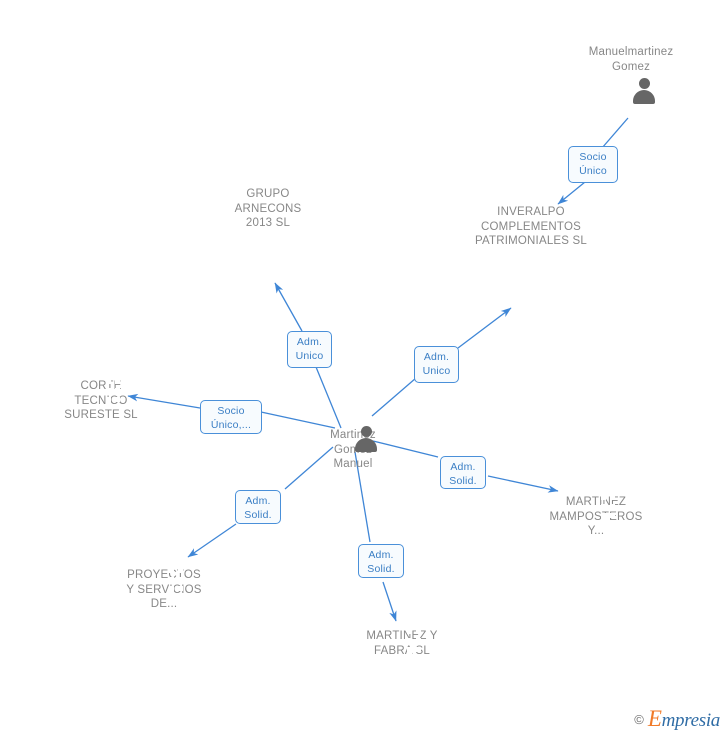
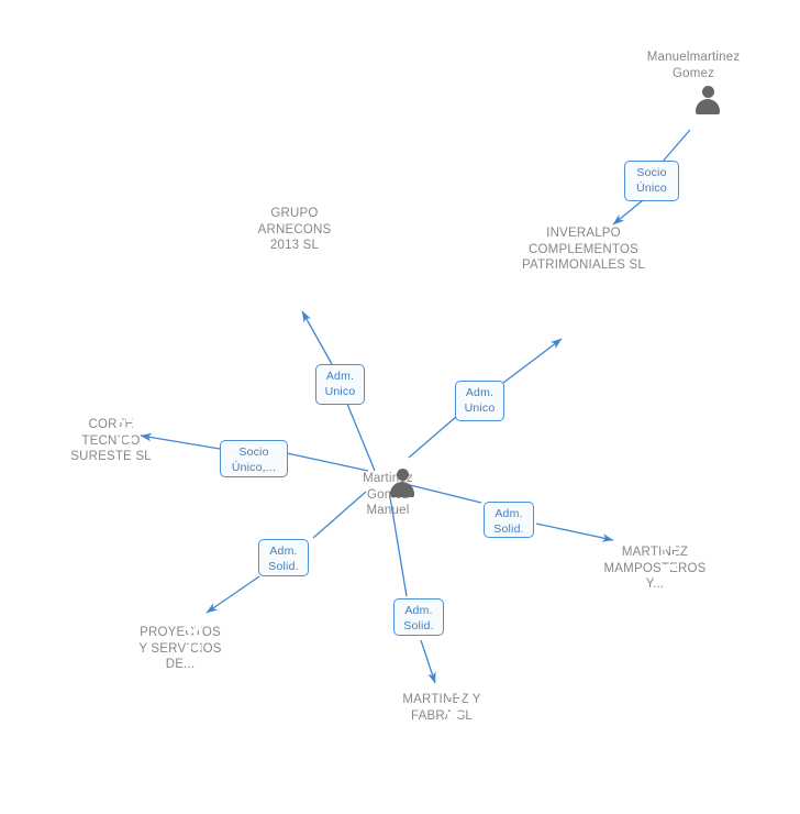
  Manuelmartinez
  Gomez
  INVERALPO
  COMPLEMENTOS
  PATRIMONIALES SL
  GRUPO
  ARNECONS
  2013 SL
  CORTE
  TECNO
  SURESTE SL
  Martinz
  Manuel
  MARTINEZ
  MAMPOSROS
  Y...
  PROYECTOS
  Y SERVCOS
  DE...
  MARTINEZ Y
  FABRL
  Socio
  Único
  Adm.
  Unico
  Adm.
  Unico
  Socio
  Único,...
  Adm.
  Solid.
  Adm.
  Solid.
  Adm.
  Solid.
- ©
- Empresia
